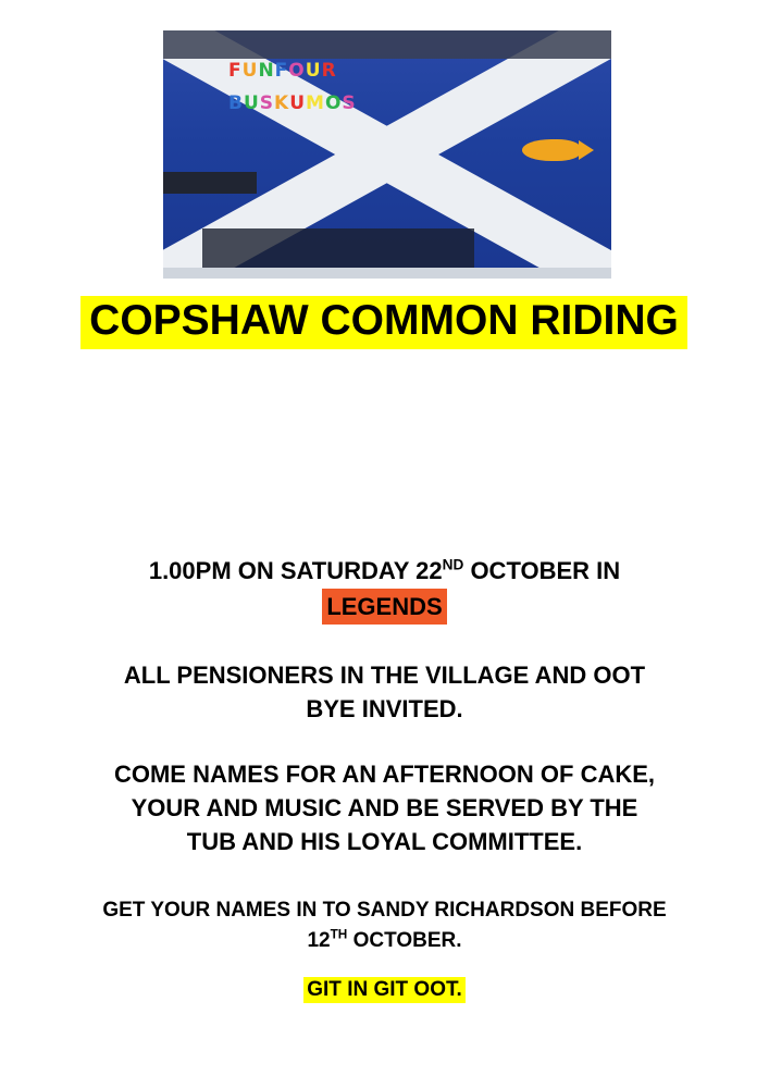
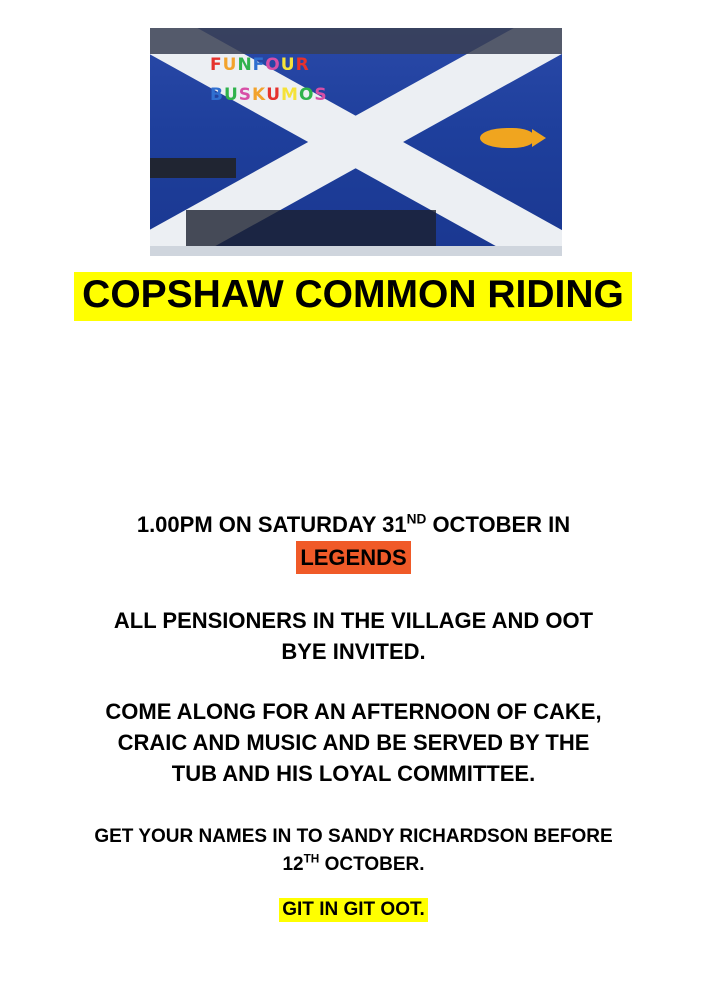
  FUNFOUR
  BUSKUMOS
  COPSHAW COMMON RIDING
- 1.00PM ON SATURDAY 22ND OCTOBER IN
+ 1.00PM ON SATURDAY 31ND OCTOBER IN
  LEGENDS
  ALL PENSIONERS IN THE VILLAGE AND OOT
  BYE INVITED.
- COME NAMES FOR AN AFTERNOON OF CAKE,
+ COME ALONG FOR AN AFTERNOON OF CAKE,
- YOUR AND MUSIC AND BE SERVED BY THE
+ CRAIC AND MUSIC AND BE SERVED BY THE
  TUB AND HIS LOYAL COMMITTEE.
  GET YOUR NAMES IN TO SANDY RICHARDSON BEFORE
  12TH OCTOBER.
  GIT IN GIT OOT.
